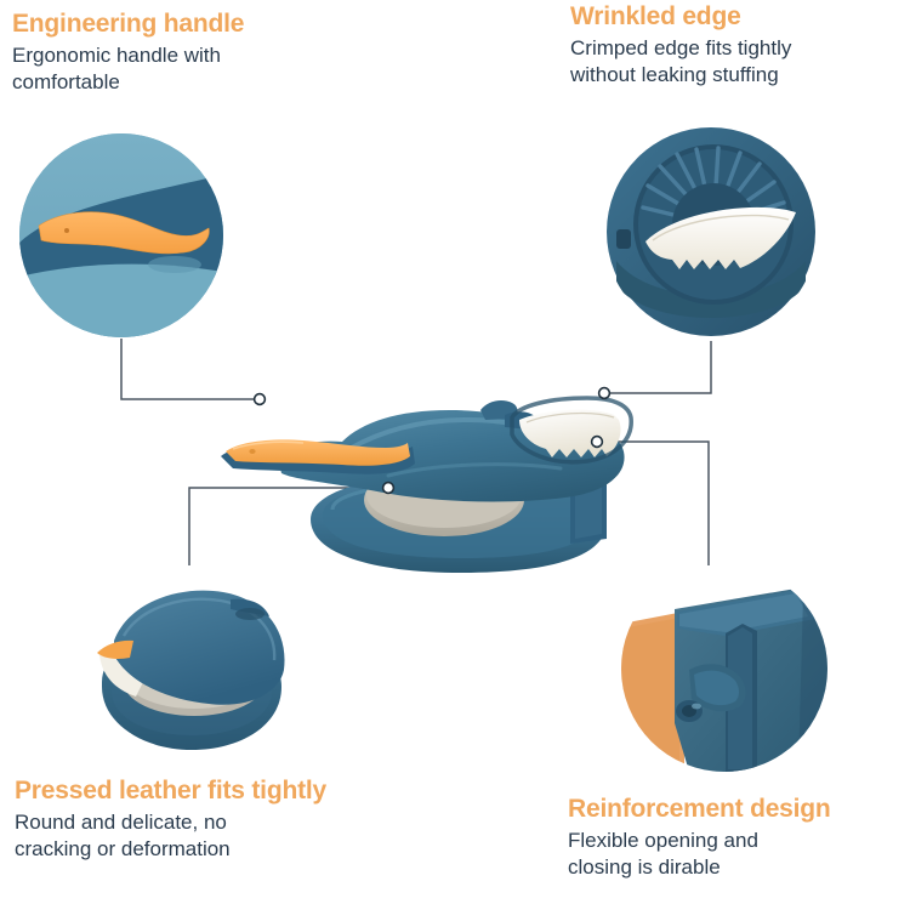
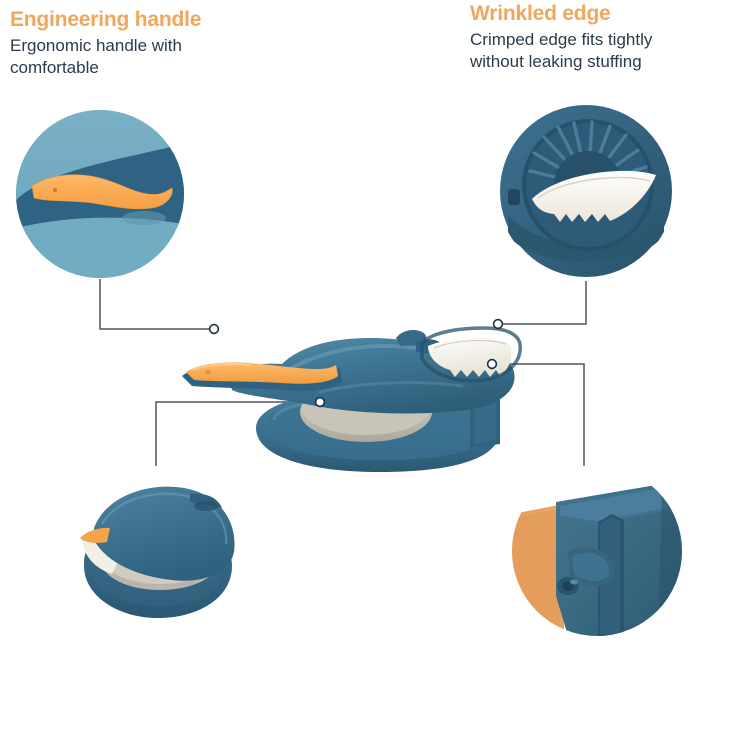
  Engineering handle
  Ergonomic handle with
  comfortable
  Wrinkled edge
  Crimped edge fits tightly
  without leaking stuffing
- Pressed leather fits tightly
- Round and delicate, no
- cracking or deformation
- Reinforcement design
- Flexible opening and
- closing is dirable
